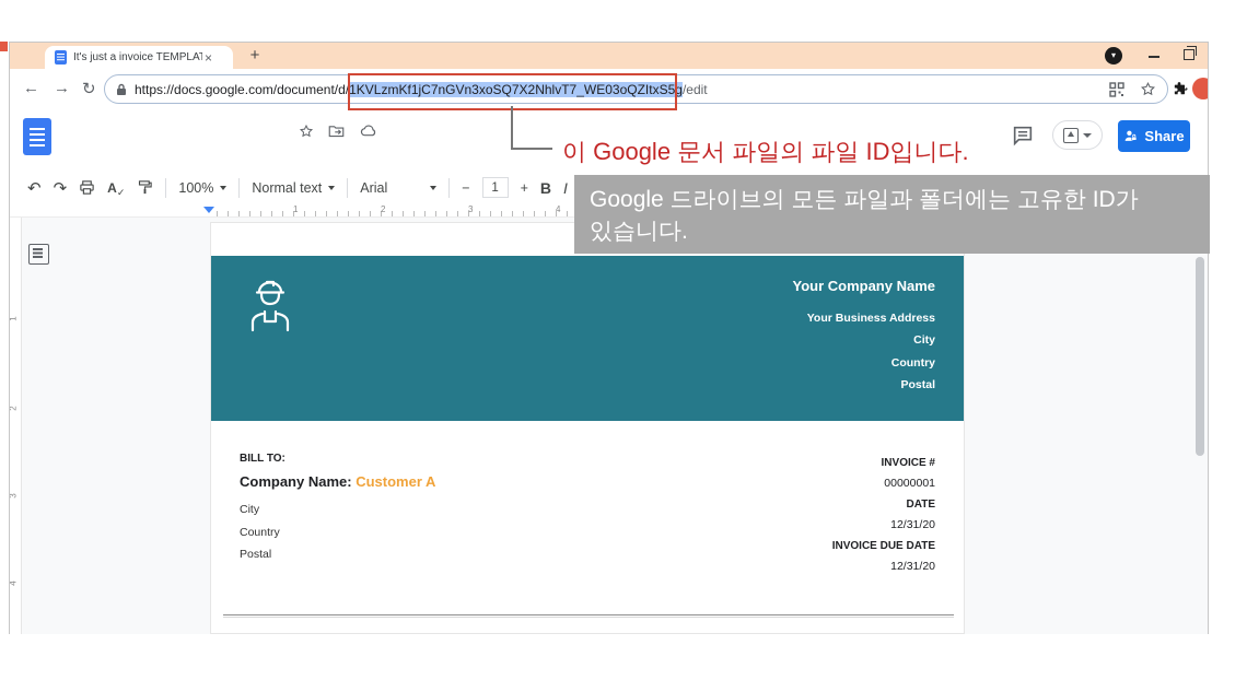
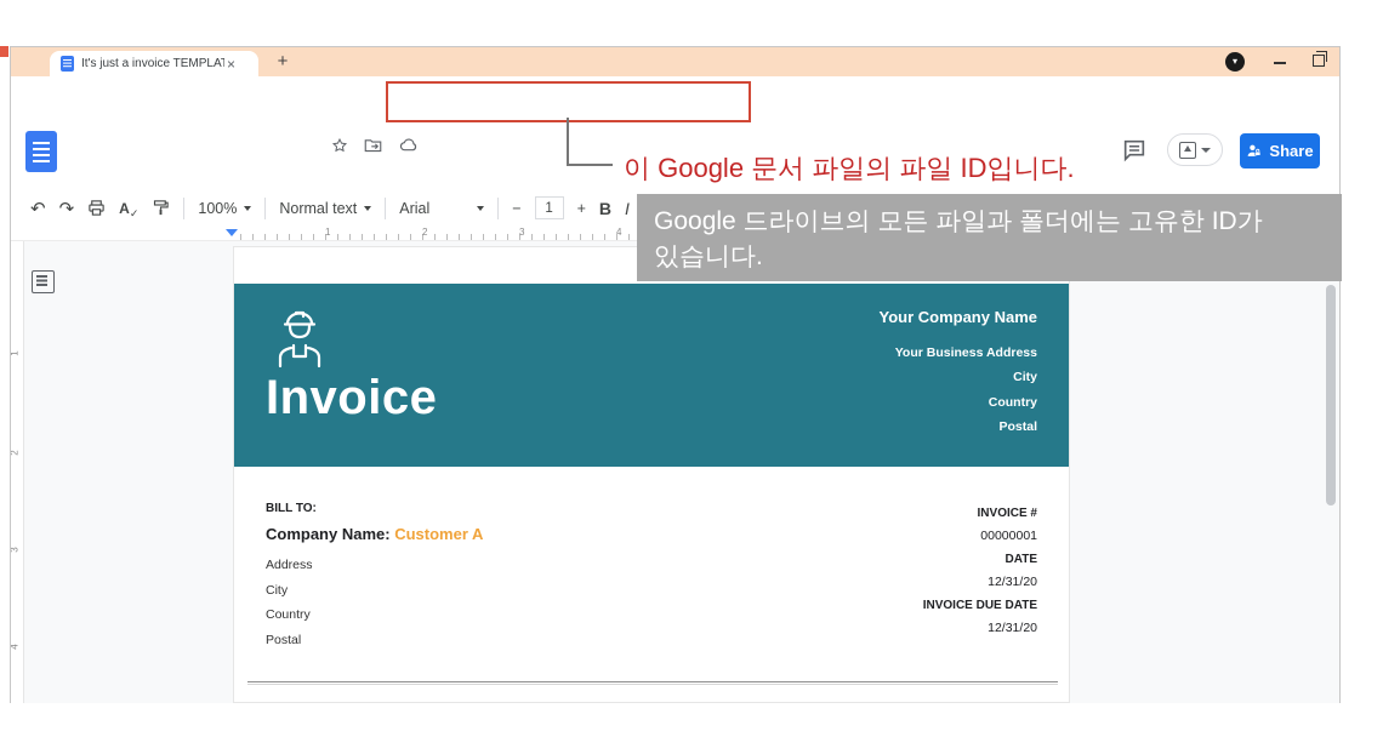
  It's just a invoice TEMPLAT
  ×
  +
  ▾
- ←
- →
- ↻
- https://docs.google.com/document/d/1KVLzmKf1jC7nGVn3xoSQ7X2NhlvT7_WE03oQZItxS5g/edit
  Share
  ↶
  ↷
  A✓
  100%
  Normal text
  Arial
  −
  1
  +
  B
  I
  1
  2
  3
  4
+ Invoice
  Your Company Name
  Your Business Address
  City
  Country
  Postal
  BILL TO:
  Company Name: Customer A
+ Address
  City
  Country
  Postal
  INVOICE #
  00000001
  DATE
  12/31/20
  INVOICE DUE DATE
  12/31/20
  이 Google 문서 파일의 파일 ID입니다.
  Google 드라이브의 모든 파일과 폴더에는 고유한 ID가
  있습니다.
